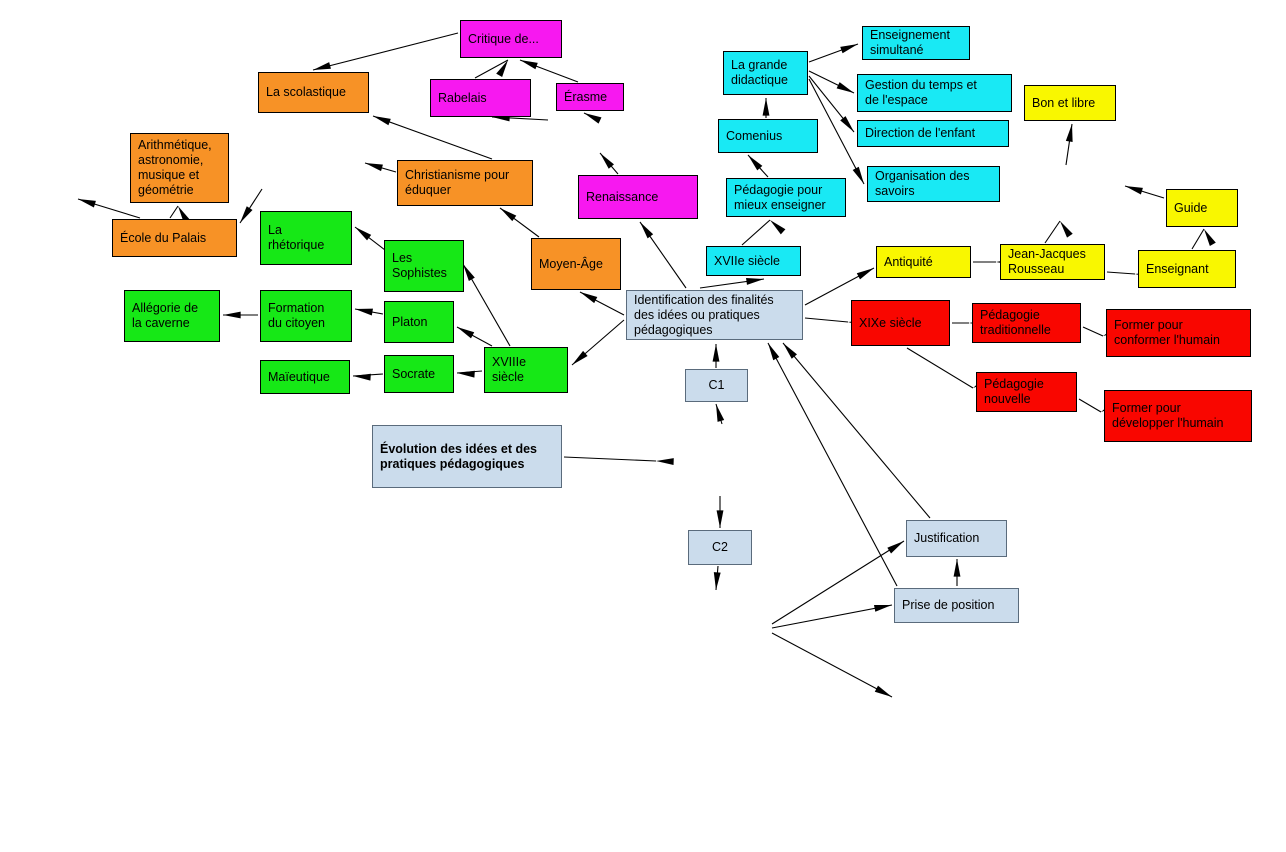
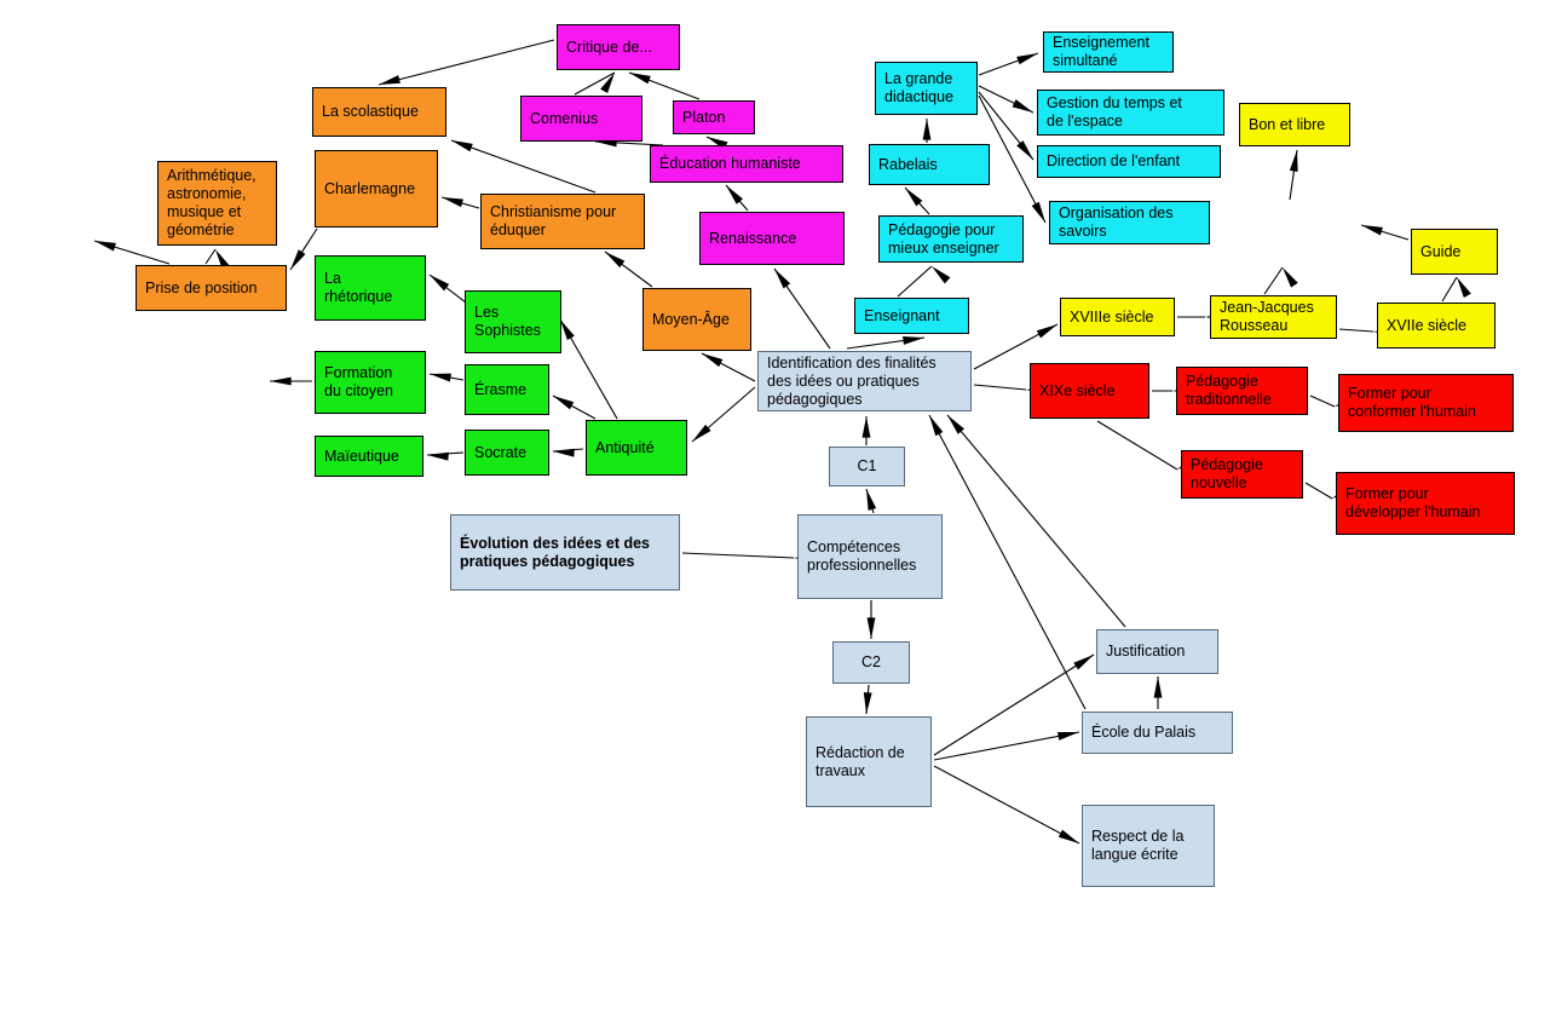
  Critique de...
  La scolastique
- Rabelais
+ Comenius
- Érasme
+ Platon
+ Éducation humaniste
  Arithmétique,
  astronomie,
  musique et
  géométrie
+ Charlemagne
  Christianisme pour
  éduquer
  Renaissance
- École du Palais
+ Prise de position
  La
  rhétorique
  Les
  Sophistes
  Moyen-Âge
- Allégorie de
- la caverne
  Formation
  du citoyen
- Platon
+ Érasme
  Socrate
  Maïeutique
- XVIIIe siècle
+ Antiquité
  La grande
  didactique
  Enseignement
  simultané
  Gestion du temps et
  de l'espace
  Direction de l'enfant
- Comenius
+ Rabelais
  Organisation des
  savoirs
  Bon et libre
  Pédagogie pour
  mieux enseigner
  Guide
- XVIIe siècle
+ Enseignant
- Antiquité
+ XVIIIe siècle
  Jean-Jacques
  Rousseau
- Enseignant
+ XVIIe siècle
  Identification des finalités
  des idées ou pratiques
  pédagogiques
  XIXe siècle
  Pédagogie
  traditionnelle
  Former pour
  conformer l'humain
  Pédagogie
  nouvelle
  Former pour
  développer l'humain
  C1
  Évolution des idées et des
  pratiques pédagogiques
+ Compétences
+ professionnelles
  Justification
  C2
- Prise de position
+ École du Palais
+ Rédaction de
+ travaux
+ Respect de la
+ langue écrite
